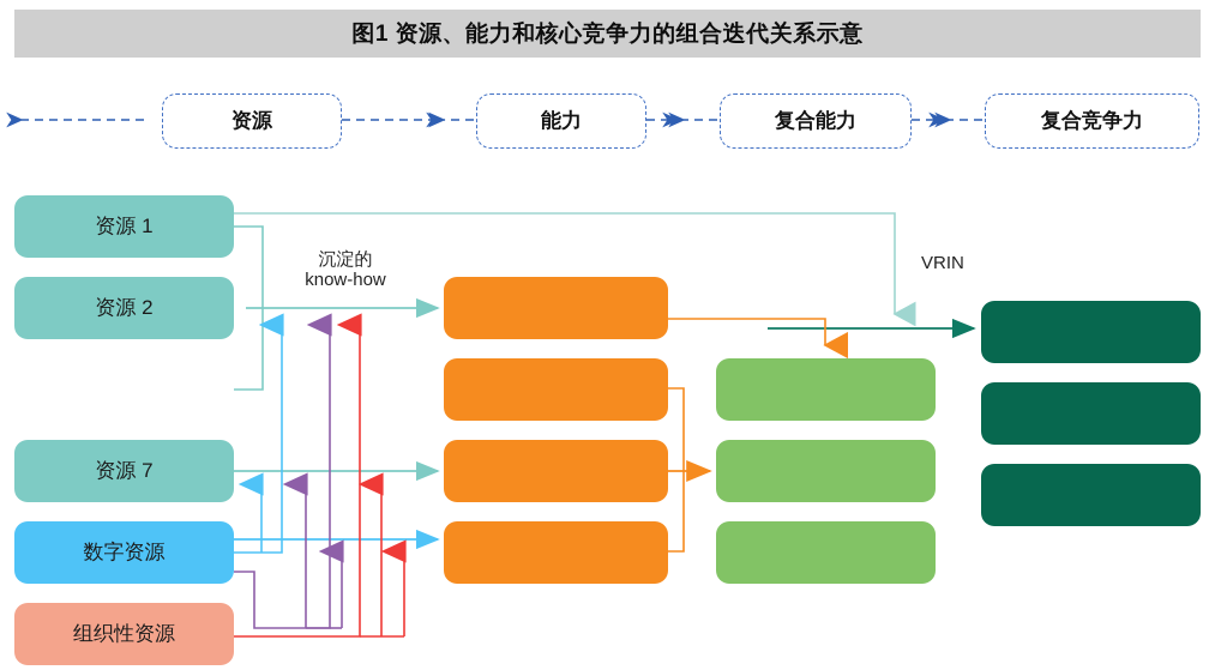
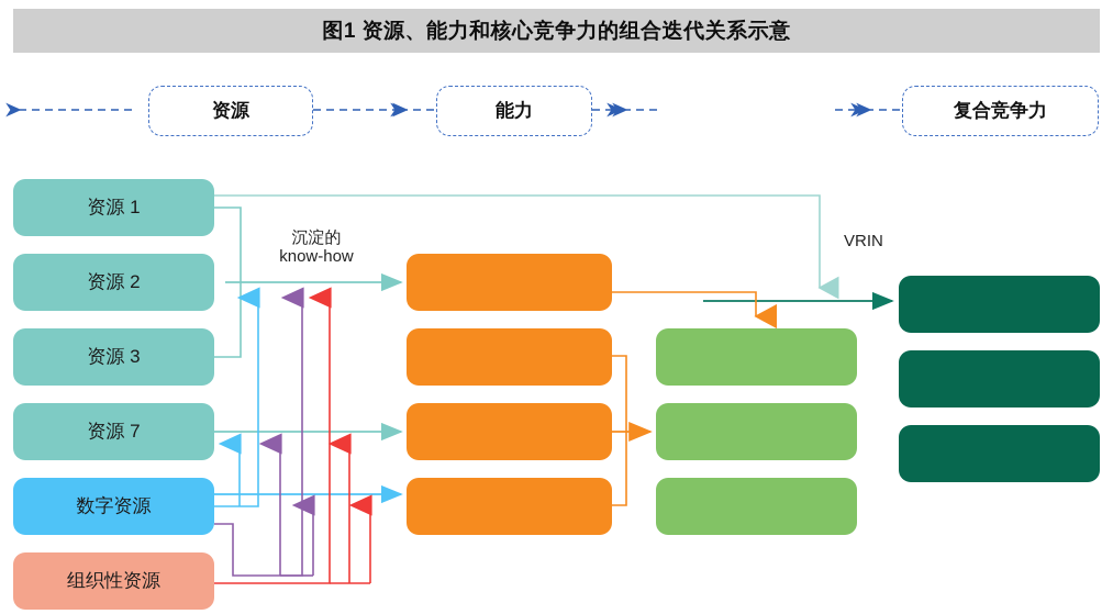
  图1 资源、能力和核心竞争力的组合迭代关系示意
  资源
  能力
- 复合能力
  复合竞争力
  资源 1
  资源 2
+ 资源 3
  资源 7
  数字资源
  组织性资源
  沉淀的
  know-how
  VRIN
